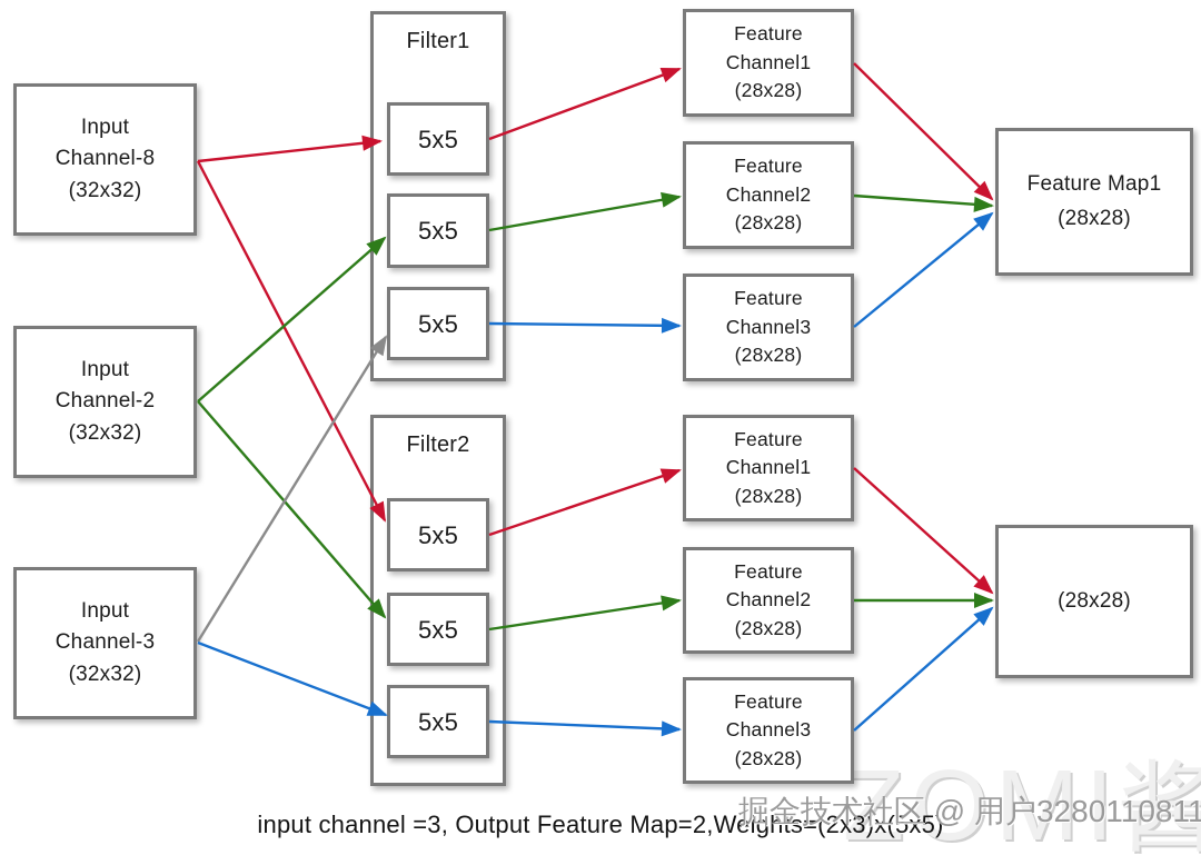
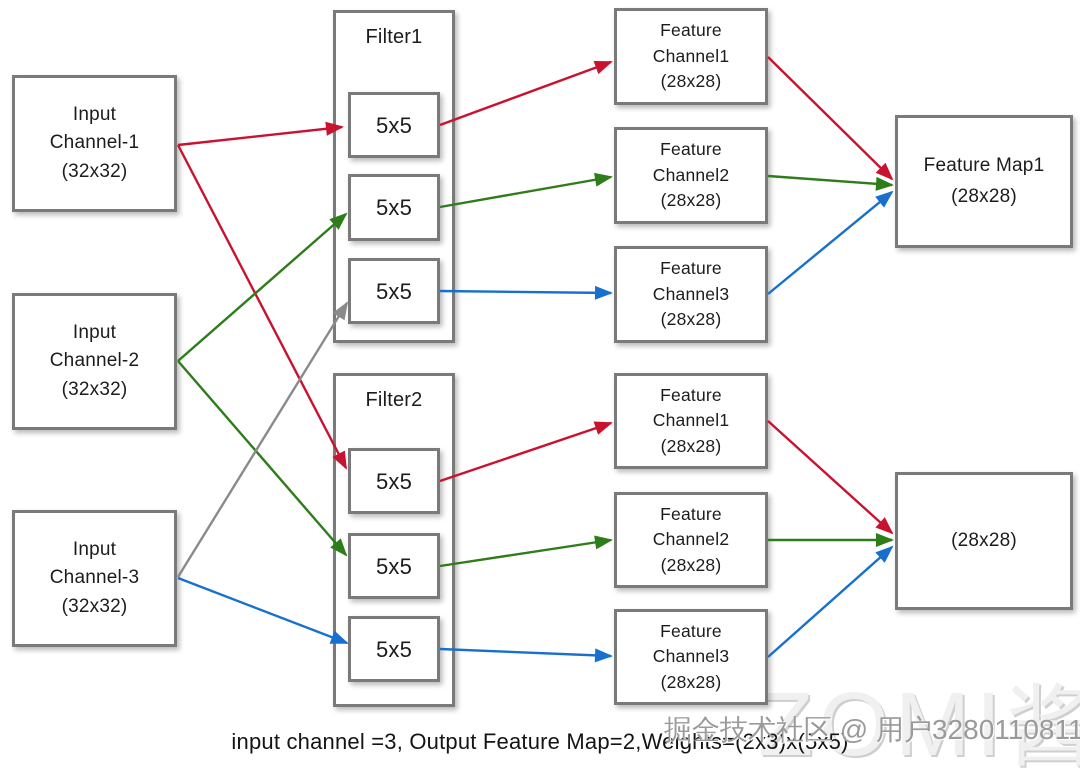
  ZOMI酱
  Input
- Channel-8
+ Channel-1
  (32x32)
  Input
  Channel-2
  (32x32)
  Input
  Channel-3
  (32x32)
  Filter1
  Filter2
  5x5
  5x5
  5x5
  5x5
  5x5
  5x5
  Feature
  Channel1
  (28x28)
  Feature
  Channel2
  (28x28)
  Feature
  Channel3
  (28x28)
  Feature
  Channel1
  (28x28)
  Feature
  Channel2
  (28x28)
  Feature
  Channel3
  (28x28)
  Feature Map1
  (28x28)
  (28x28)
  input channel =3, Output Feature Map=2,Weights=(2x3)x(5x5)
  掘金技术社区 @ 用户3280110811
